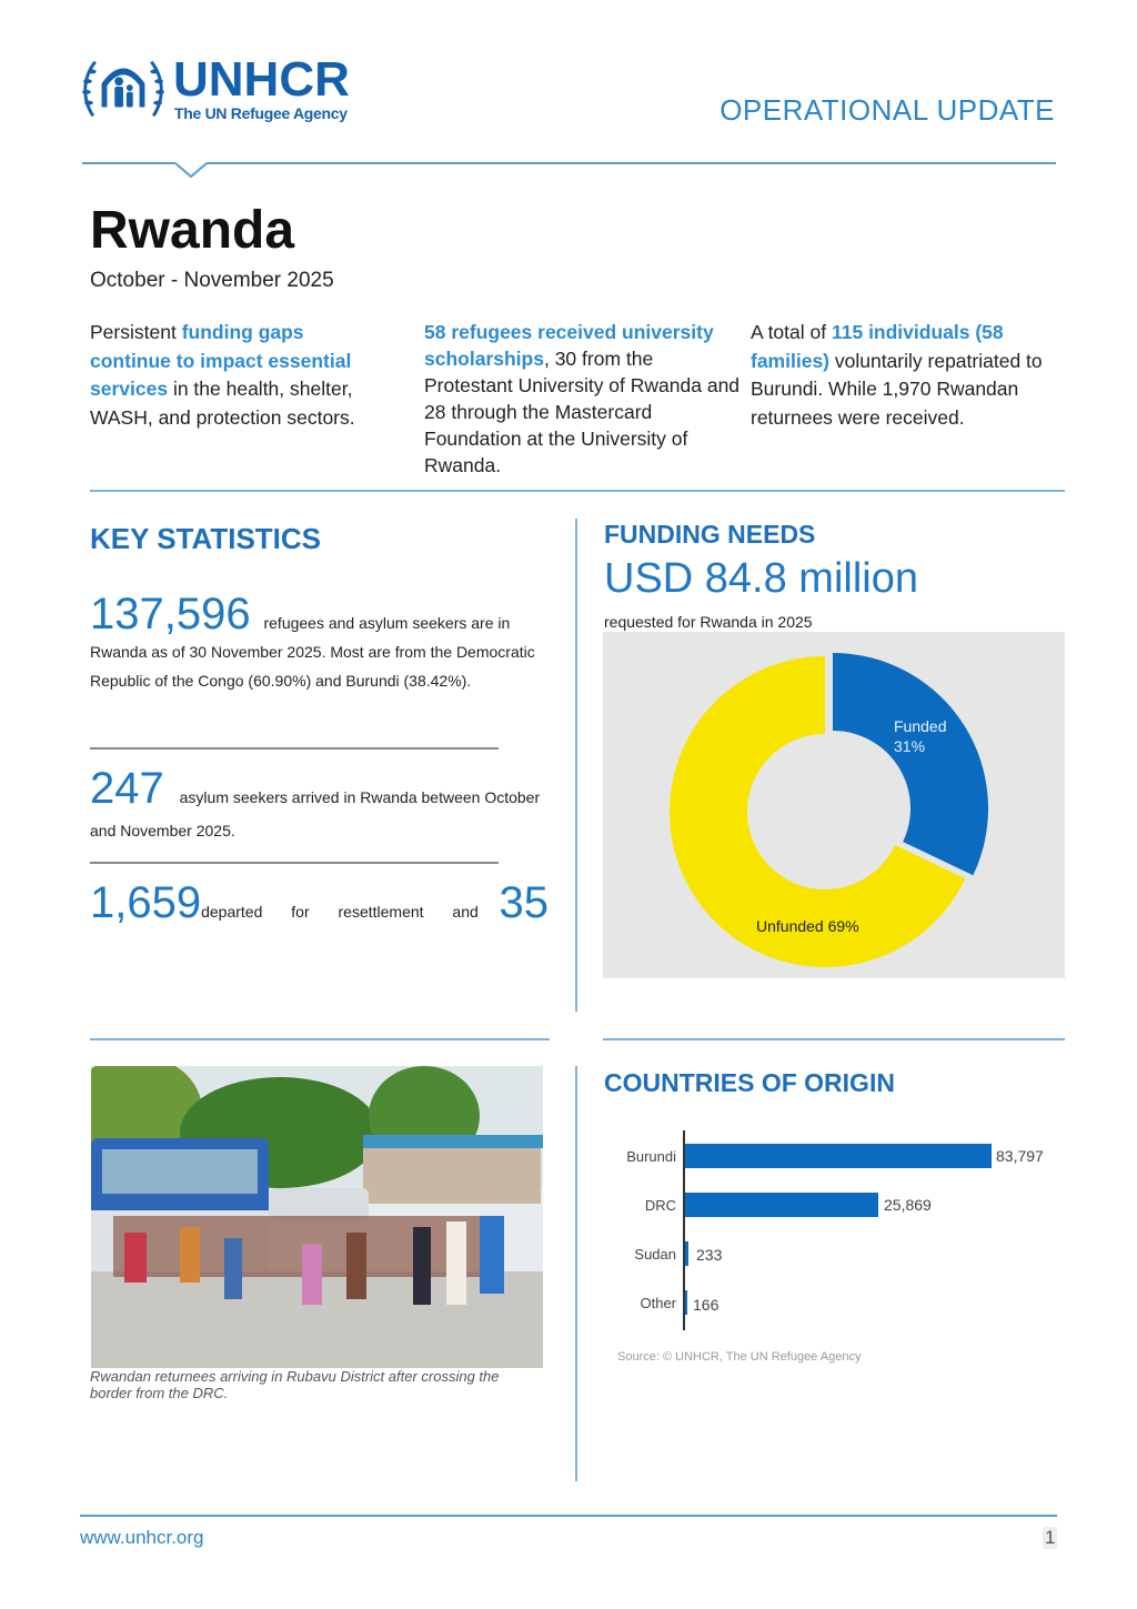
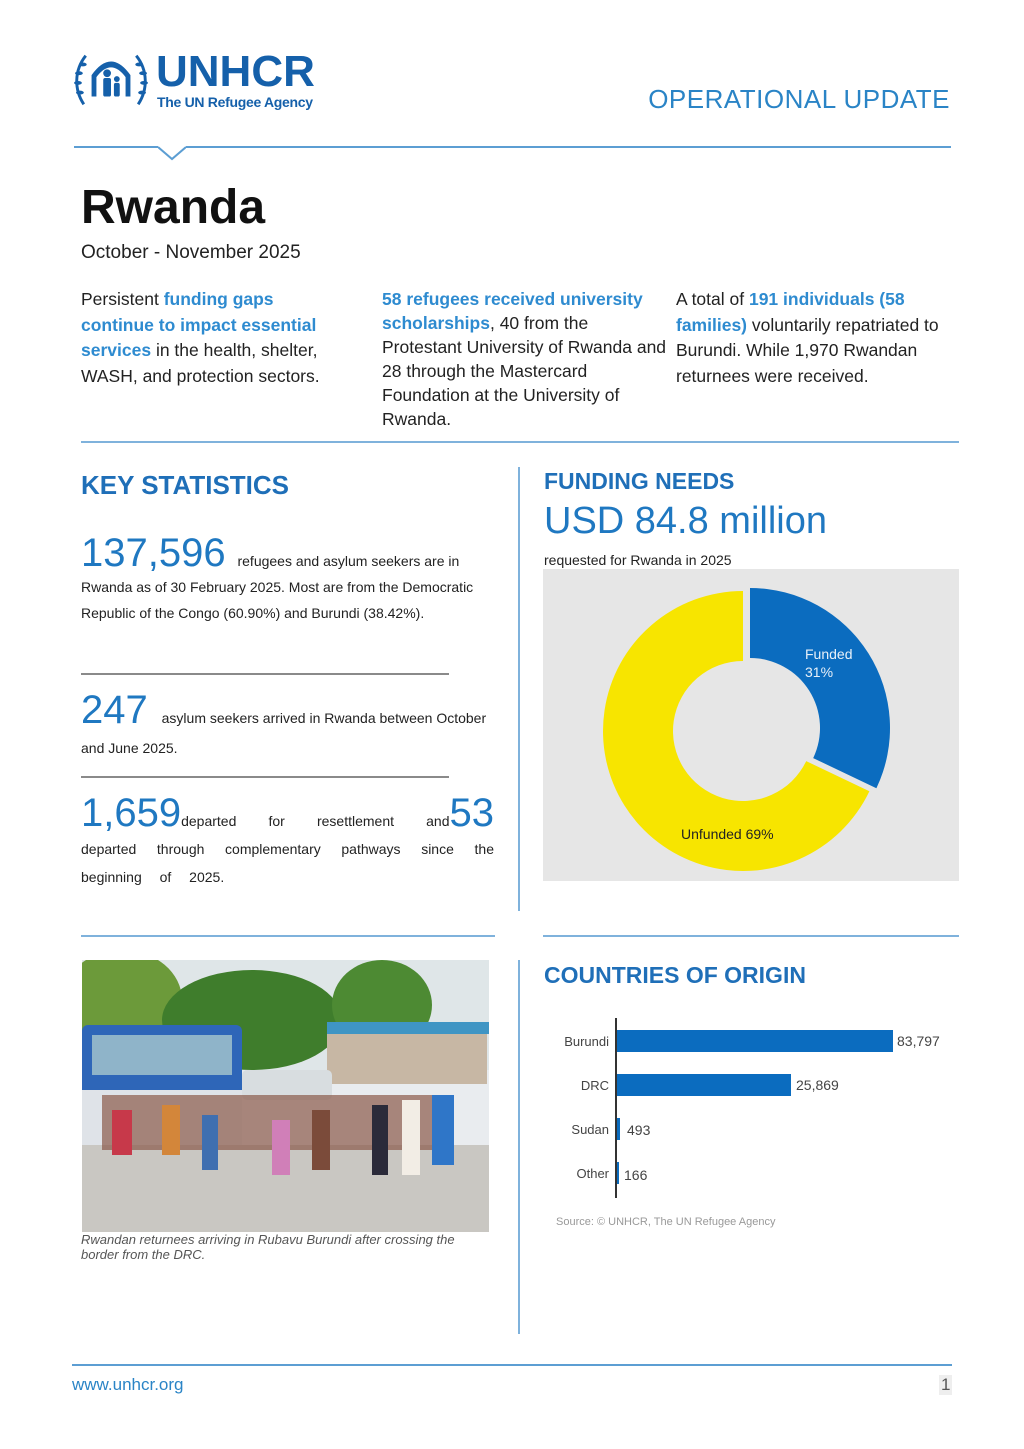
  UNHCR
  The UN Refugee Agency
  OPERATIONAL UPDATE
  Rwanda
  October - November 2025
  Persistent funding gaps continue to impact essential services in the health, shelter, WASH, and protection sectors.
- 58 refugees received university scholarships, 30 from the Protestant University of Rwanda and 28 through the Mastercard Foundation at the University of Rwanda.
+ 58 refugees received university scholarships, 40 from the Protestant University of Rwanda and 28 through the Mastercard Foundation at the University of Rwanda.
- A total of 115 individuals (58 families) voluntarily repatriated to Burundi. While 1,970 Rwandan returnees were received.
+ A total of 191 individuals (58 families) voluntarily repatriated to Burundi. While 1,970 Rwandan returnees were received.
  KEY STATISTICS
- 137,596 refugees and asylum seekers are in Rwanda as of 30 November 2025. Most are from the Democratic Republic of the Congo (60.90%) and Burundi (38.42%).
+ 137,596 refugees and asylum seekers are in Rwanda as of 30 February 2025. Most are from the Democratic Republic of the Congo (60.90%) and Burundi (38.42%).
- 247 asylum seekers arrived in Rwanda between October and November 2025.
+ 247 asylum seekers arrived in Rwanda between October and June 2025.
  1,659departed for resettlement and
- 35
+ 53
+ departed through complementary pathways since the beginning of 2025.
  FUNDING NEEDS
  USD 84.8 million
  requested for Rwanda in 2025
  Funded
  31%
  Unfunded 69%
- Rwandan returnees arriving in Rubavu District after crossing the border from the DRC.
+ Rwandan returnees arriving in Rubavu Burundi after crossing the border from the DRC.
  COUNTRIES OF ORIGIN
  Burundi
  83,797
  DRC
  25,869
  Sudan
- 233
+ 493
  Other
  166
  Source: © UNHCR, The UN Refugee Agency
  www.unhcr.org
  1
